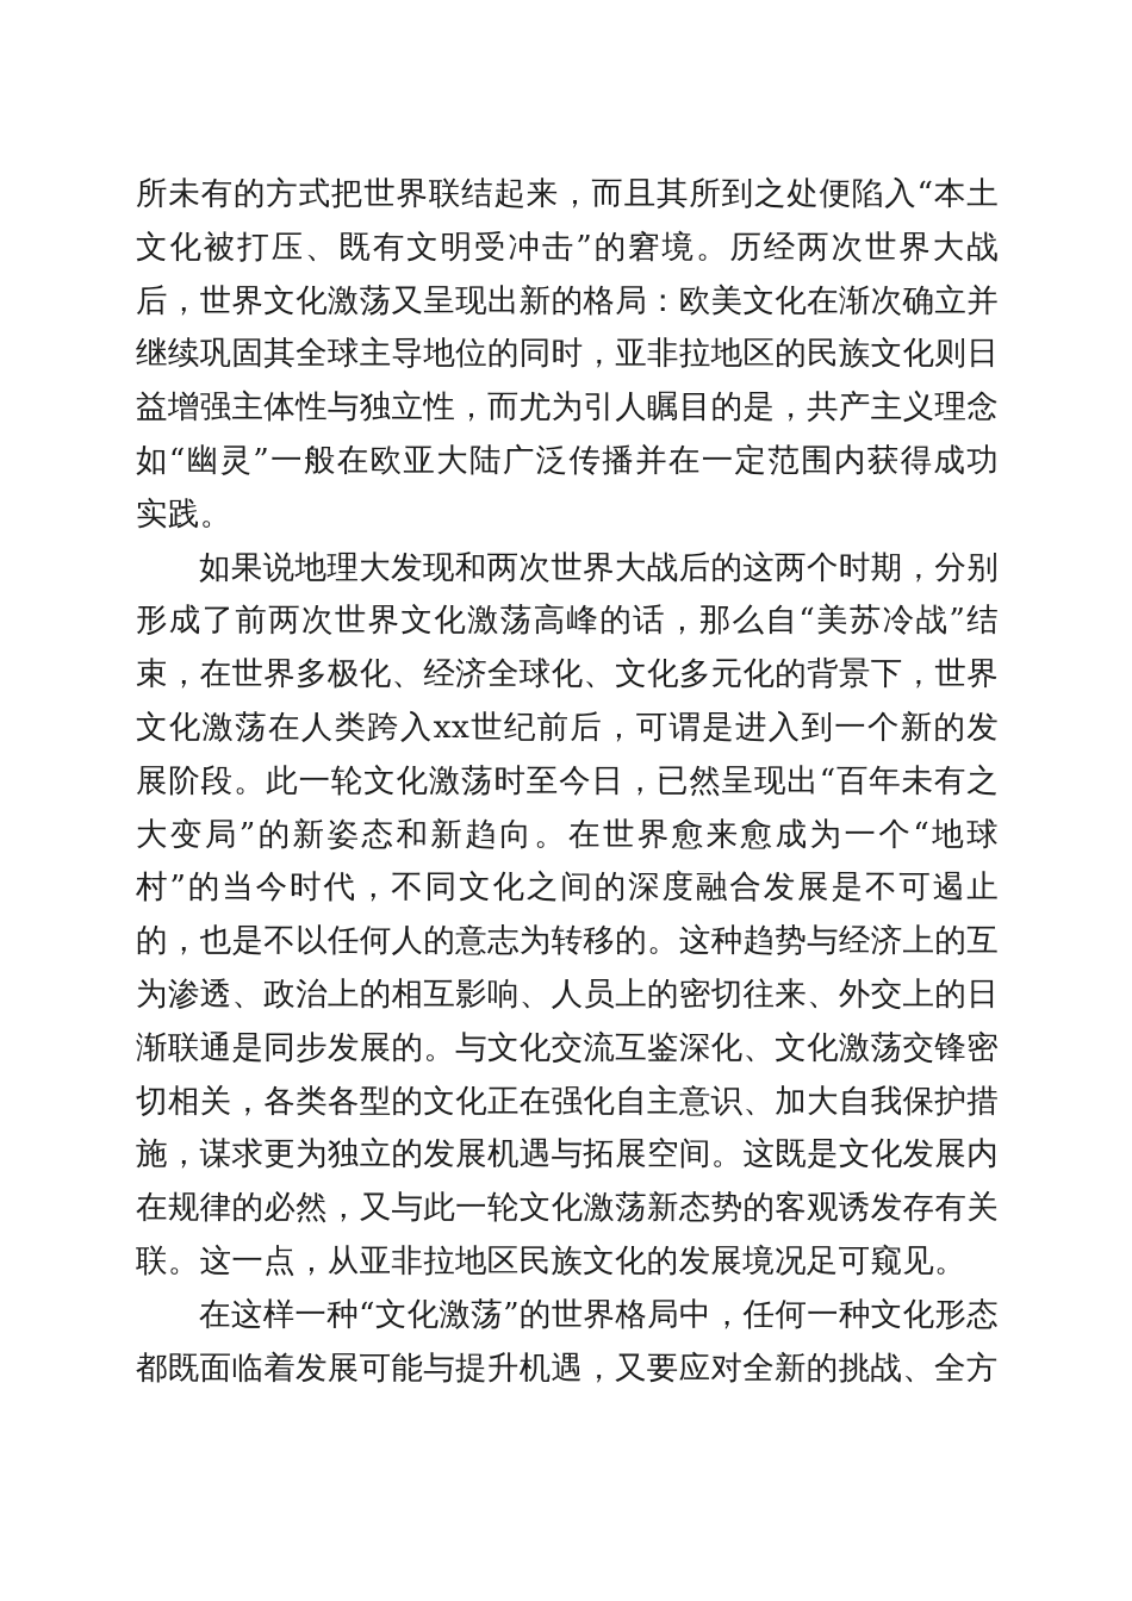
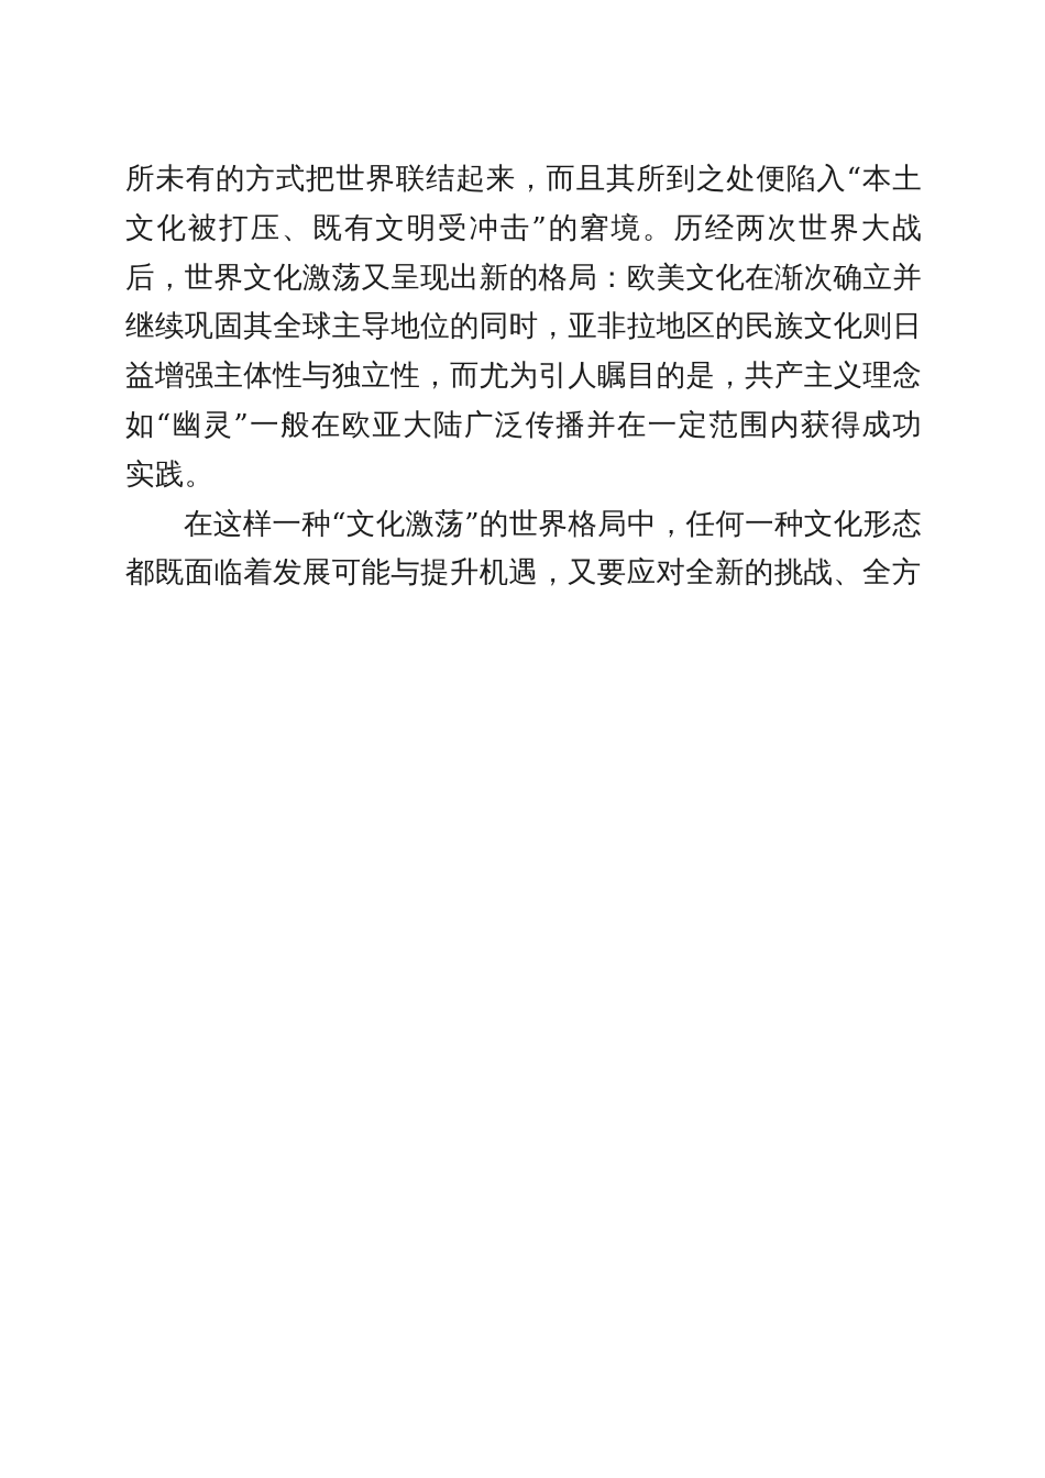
  所未有的方式把世界联结起来，而且其所到之处便陷入“本土文化被打压、既有文明受冲击”的窘境。历经两次世界大战后，世界文化激荡又呈现出新的格局：欧美文化在渐次确立并继续巩固其全球主导地位的同时，亚非拉地区的民族文化则日益增强主体性与独立性，而尤为引人瞩目的是，共产主义理念如“幽灵”一般在欧亚大陆广泛传播并在一定范围内获得成功实践。
- 如果说地理大发现和两次世界大战后的这两个时期，分别形成了前两次世界文化激荡高峰的话，那么自“美苏冷战”结束，在世界多极化、经济全球化、文化多元化的背景下，世界文化激荡在人类跨入xx世纪前后，可谓是进入到一个新的发展阶段。此一轮文化激荡时至今日，已然呈现出“百年未有之大变局”的新姿态和新趋向。在世界愈来愈成为一个“地球村”的当今时代，不同文化之间的深度融合发展是不可遏止的，也是不以任何人的意志为转移的。这种趋势与经济上的互为渗透、政治上的相互影响、人员上的密切往来、外交上的日渐联通是同步发展的。与文化交流互鉴深化、文化激荡交锋密切相关，各类各型的文化正在强化自主意识、加大自我保护措施，谋求更为独立的发展机遇与拓展空间。这既是文化发展内在规律的必然，又与此一轮文化激荡新态势的客观诱发存有关联。这一点，从亚非拉地区民族文化的发展境况足可窥见。
  在这样一种“文化激荡”的世界格局中，任何一种文化形态都既面临着发展可能与提升机遇，又要应对全新的挑战、全方
